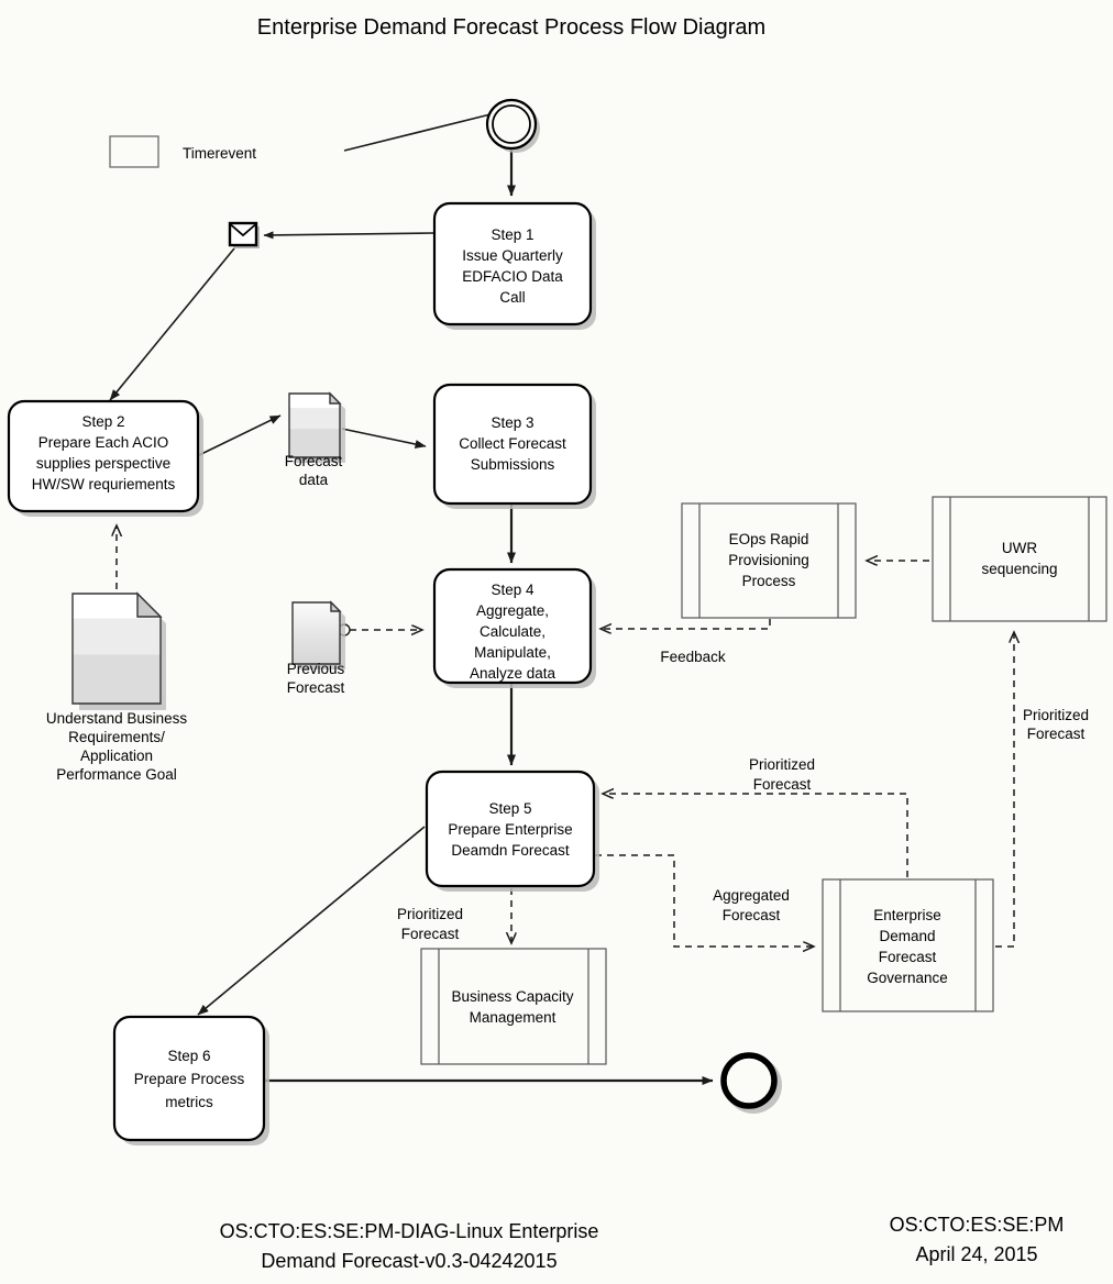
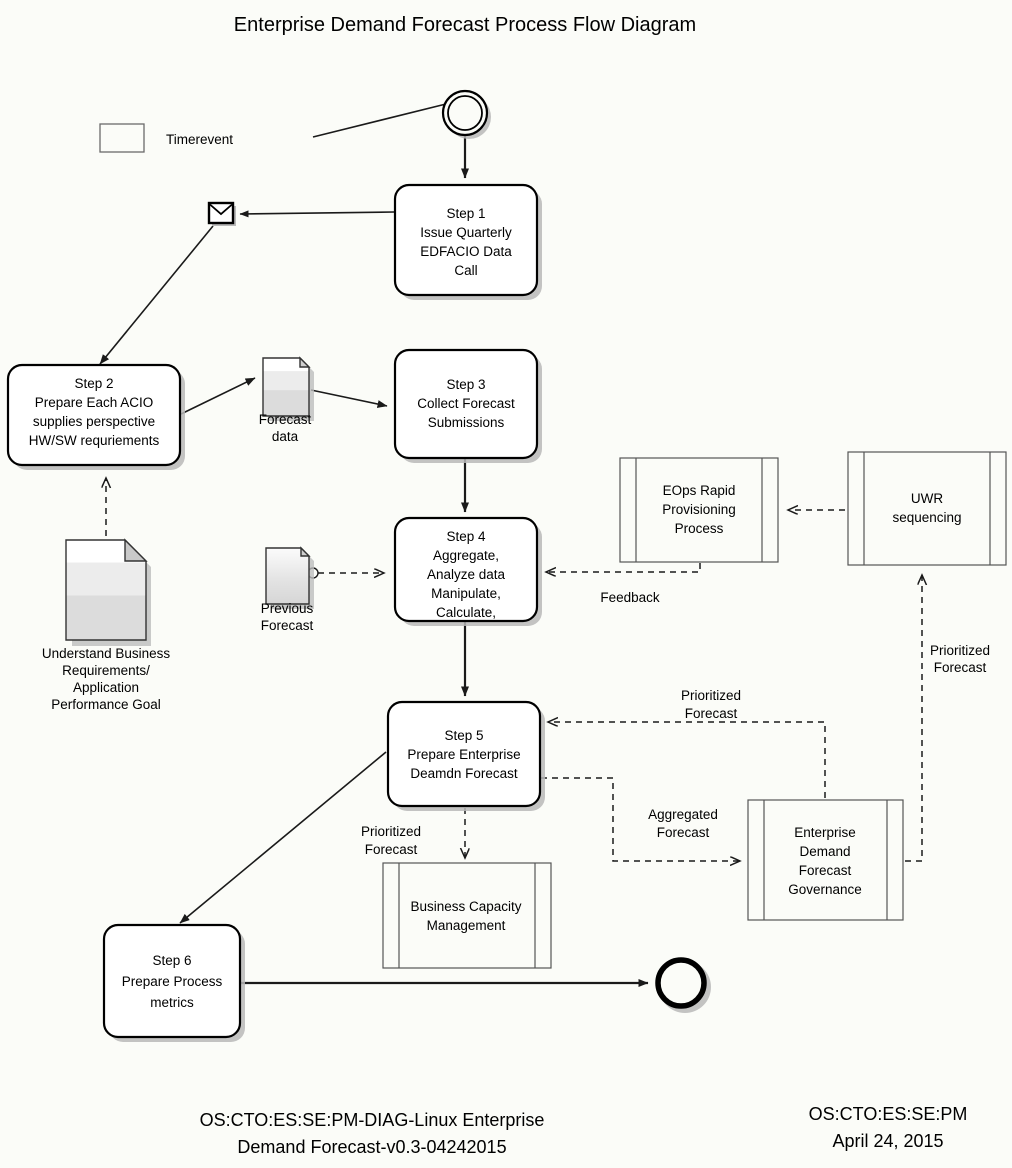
  Enterprise Demand Forecast Process Flow Diagram
  Timerevent
  Forecast
  data
  Previous
  Forecast
  Understand Business
  Requirements/
  Application
  Performance Goal
  Step 1
  Issue Quarterly
  EDFACIO Data
  Call
  Step 2
  Prepare Each ACIO
  supplies perspective
  HW/SW requriements
  Step 3
  Collect Forecast
  Submissions
  Step 4
  Aggregate,
- Calculate,
+ Analyze data
  Manipulate,
- Analyze data
+ Calculate,
  Step 5
  Prepare Enterprise
  Deamdn Forecast
  Step 6
  Prepare Process
  metrics
  EOps Rapid
  Provisioning
  Process
  UWR
  sequencing
  Enterprise
  Demand
  Forecast
  Governance
  Business Capacity
  Management
  Feedback
  Prioritized
  Forecast
  Prioritized
  Forecast
  Aggregated
  Forecast
  Prioritized
  Forecast
  OS:CTO:ES:SE:PM-DIAG-Linux Enterprise
  Demand Forecast-v0.3-04242015
  OS:CTO:ES:SE:PM
  April 24, 2015
